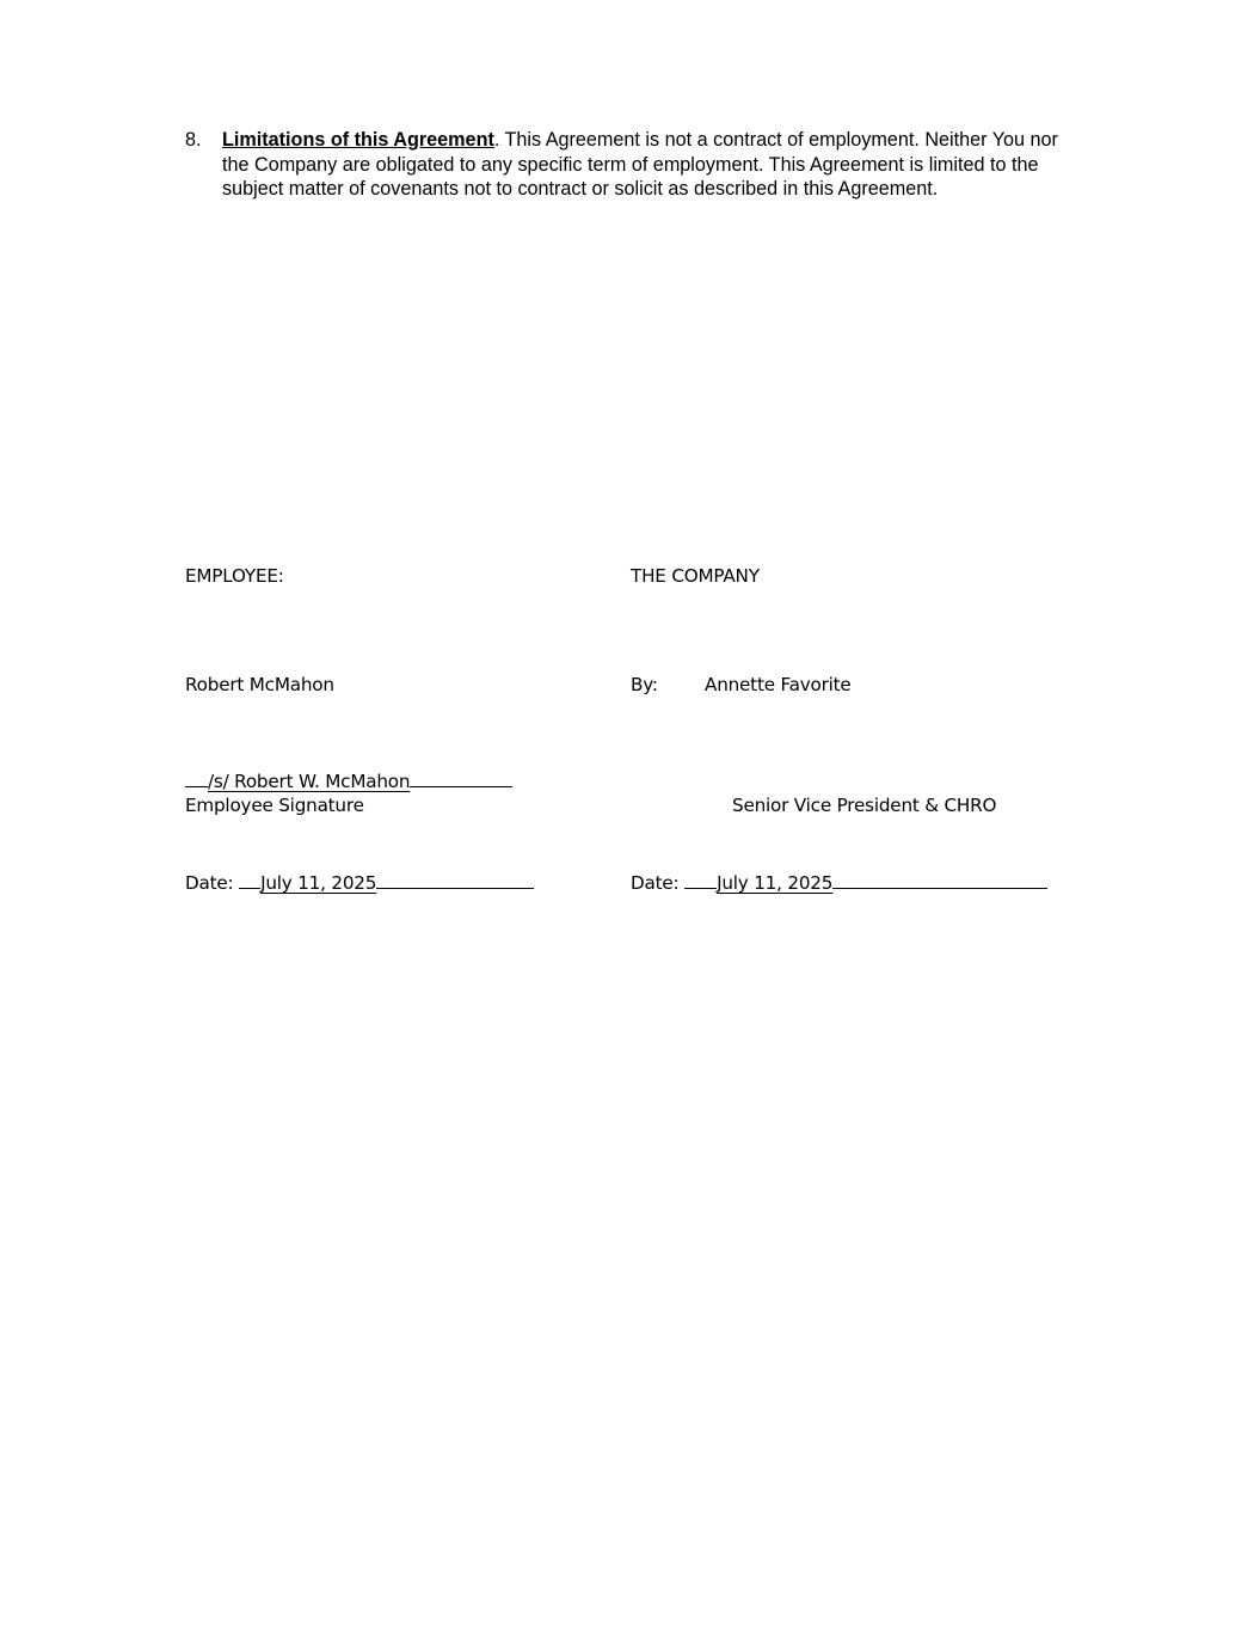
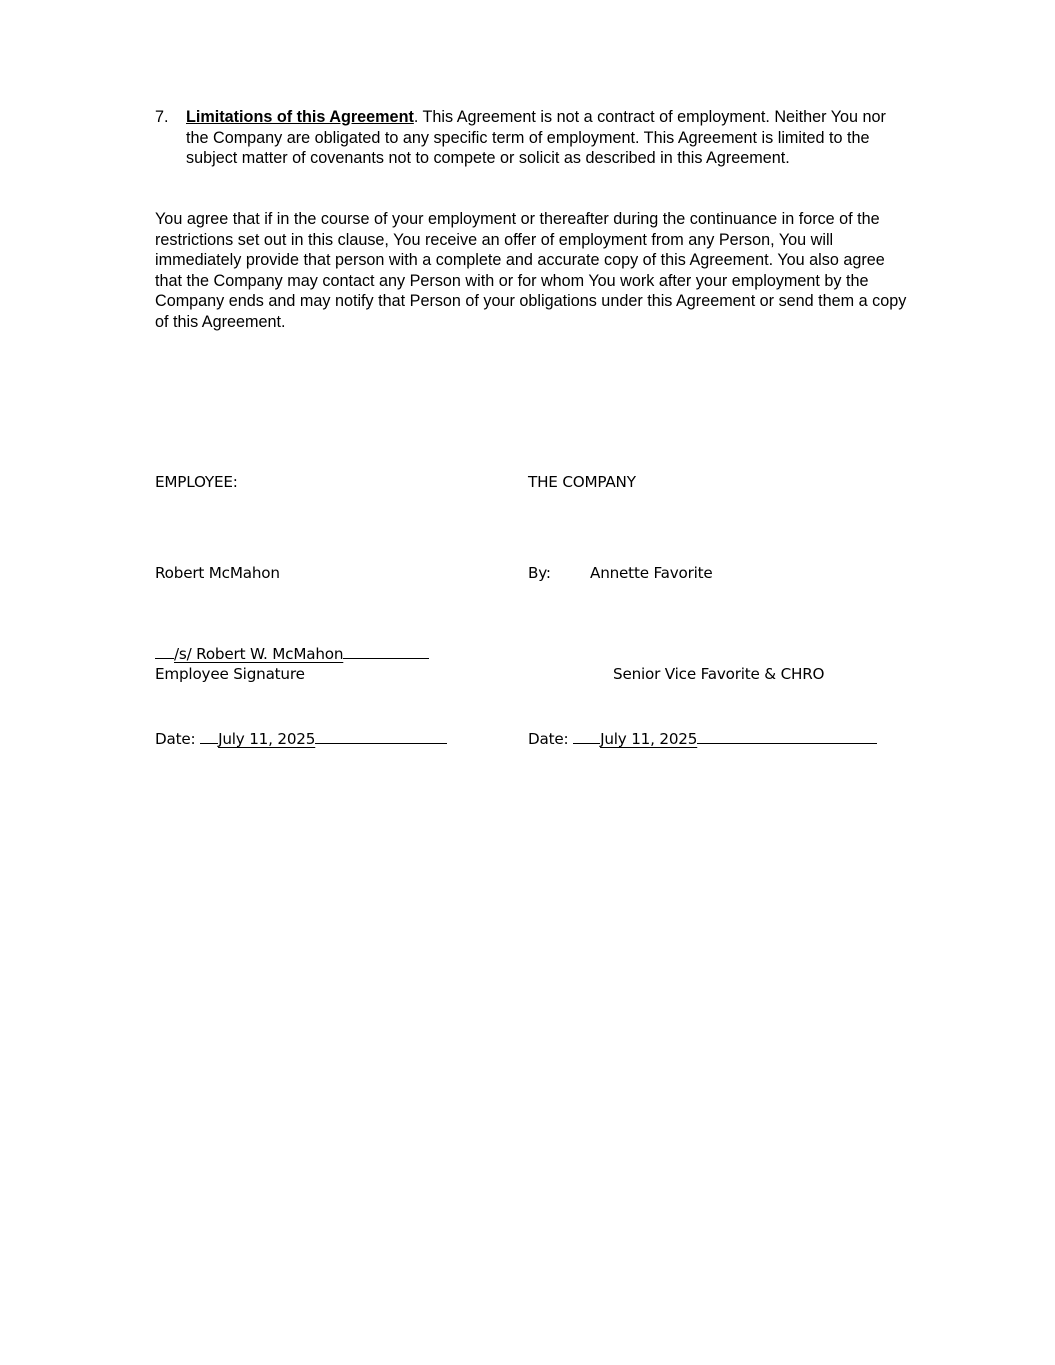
- 8.
+ 7.
- Limitations of this Agreement. This Agreement is not a contract of employment. Neither You nor the Company are obligated to any specific term of employment. This Agreement is limited to the subject matter of covenants not to contract or solicit as described in this Agreement.
+ Limitations of this Agreement. This Agreement is not a contract of employment. Neither You nor the Company are obligated to any specific term of employment. This Agreement is limited to the subject matter of covenants not to compete or solicit as described in this Agreement.
+ You agree that if in the course of your employment or thereafter during the continuance in force of the restrictions set out in this clause, You receive an offer of employment from any Person, You will immediately provide that person with a complete and accurate copy of this Agreement. You also agree that the Company may contact any Person with or for whom You work after your employment by the Company ends and may notify that Person of your obligations under this Agreement or send them a copy of this Agreement.
  EMPLOYEE:
  Robert McMahon
  /s/ Robert W. McMahon
  Employee Signature
  Date: July 11, 2025
  THE COMPANY
  By:
  Annette Favorite
- Senior Vice President & CHRO
+ Senior Vice Favorite & CHRO
  Date: July 11, 2025
